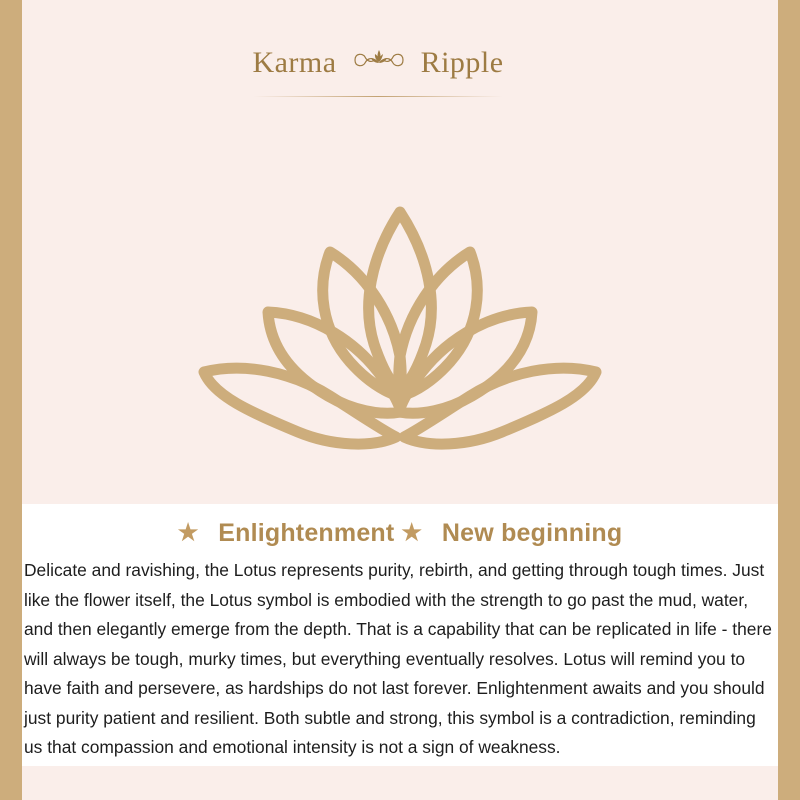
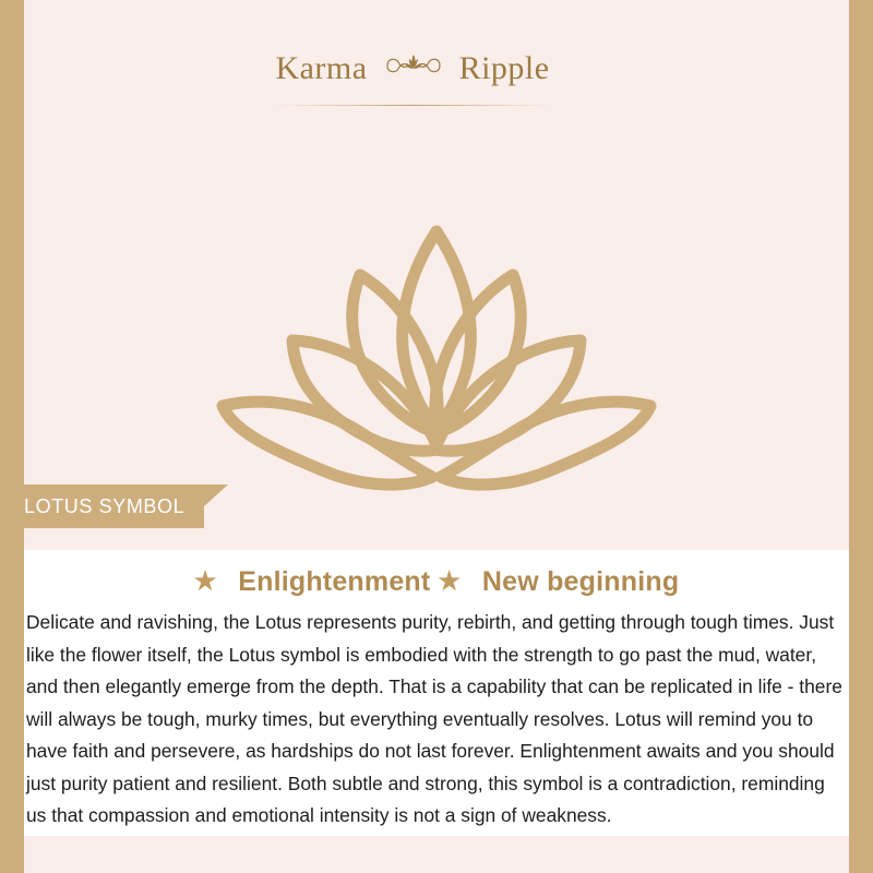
  Karma Ripple
+ LOTUS SYMBOL
  ★ Enlightenment ★ New beginning
  Delicate and ravishing, the Lotus represents purity, rebirth, and getting through tough times. Just like the flower itself, the Lotus symbol is embodied with the strength to go past the mud, water, and then elegantly emerge from the depth. That is a capability that can be replicated in life - there will always be tough, murky times, but everything eventually resolves. Lotus will remind you to have faith and persevere, as hardships do not last forever. Enlightenment awaits and you should just purity patient and resilient. Both subtle and strong, this symbol is a contradiction, reminding us that compassion and emotional intensity is not a sign of weakness.
